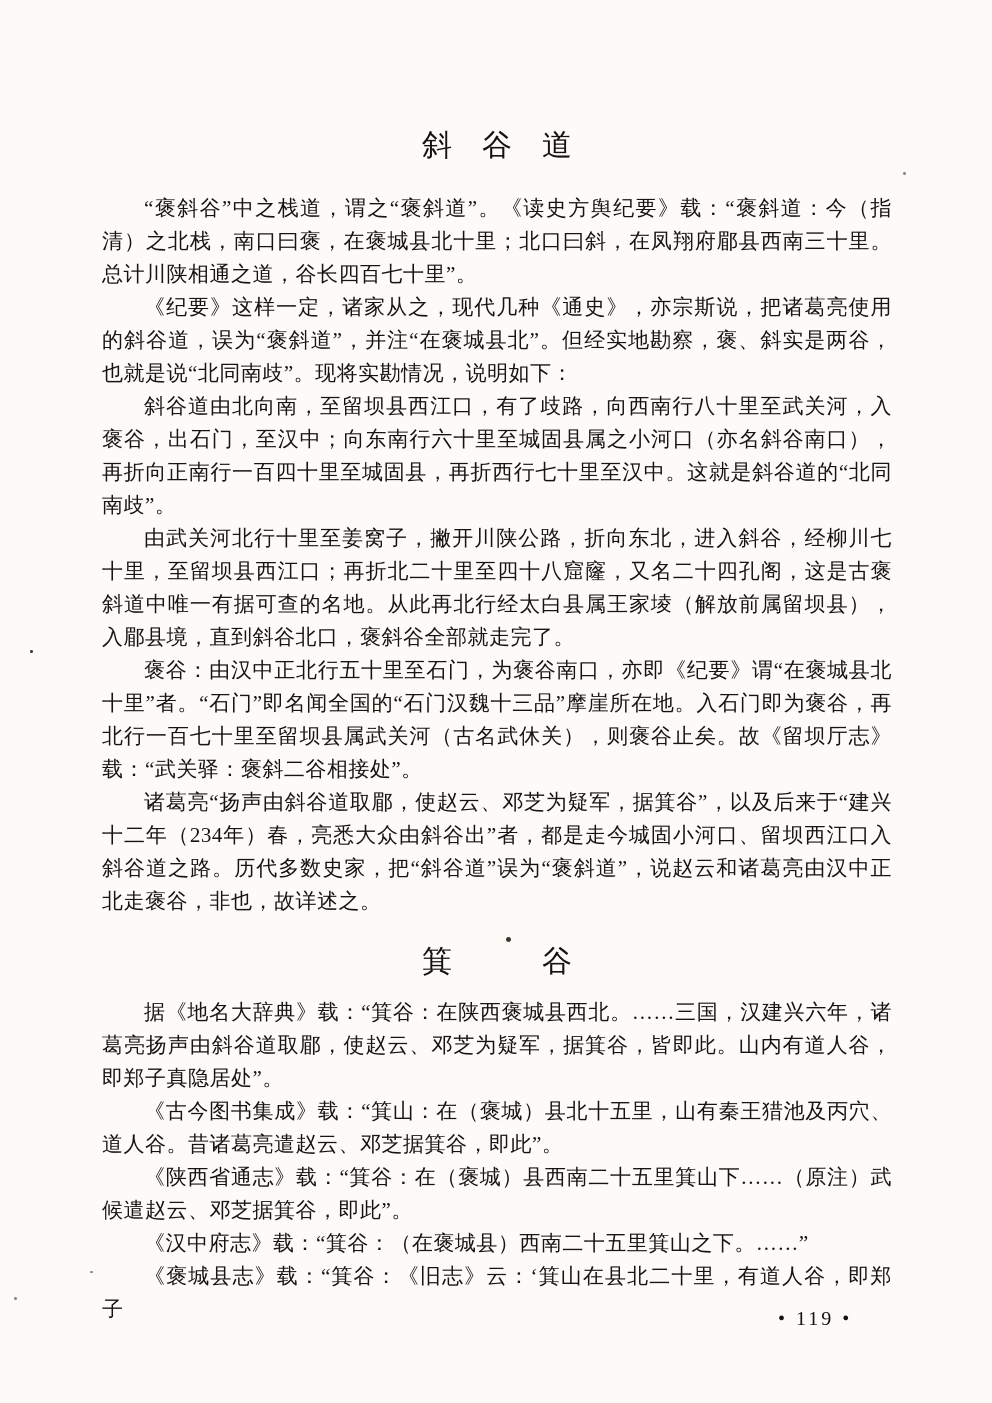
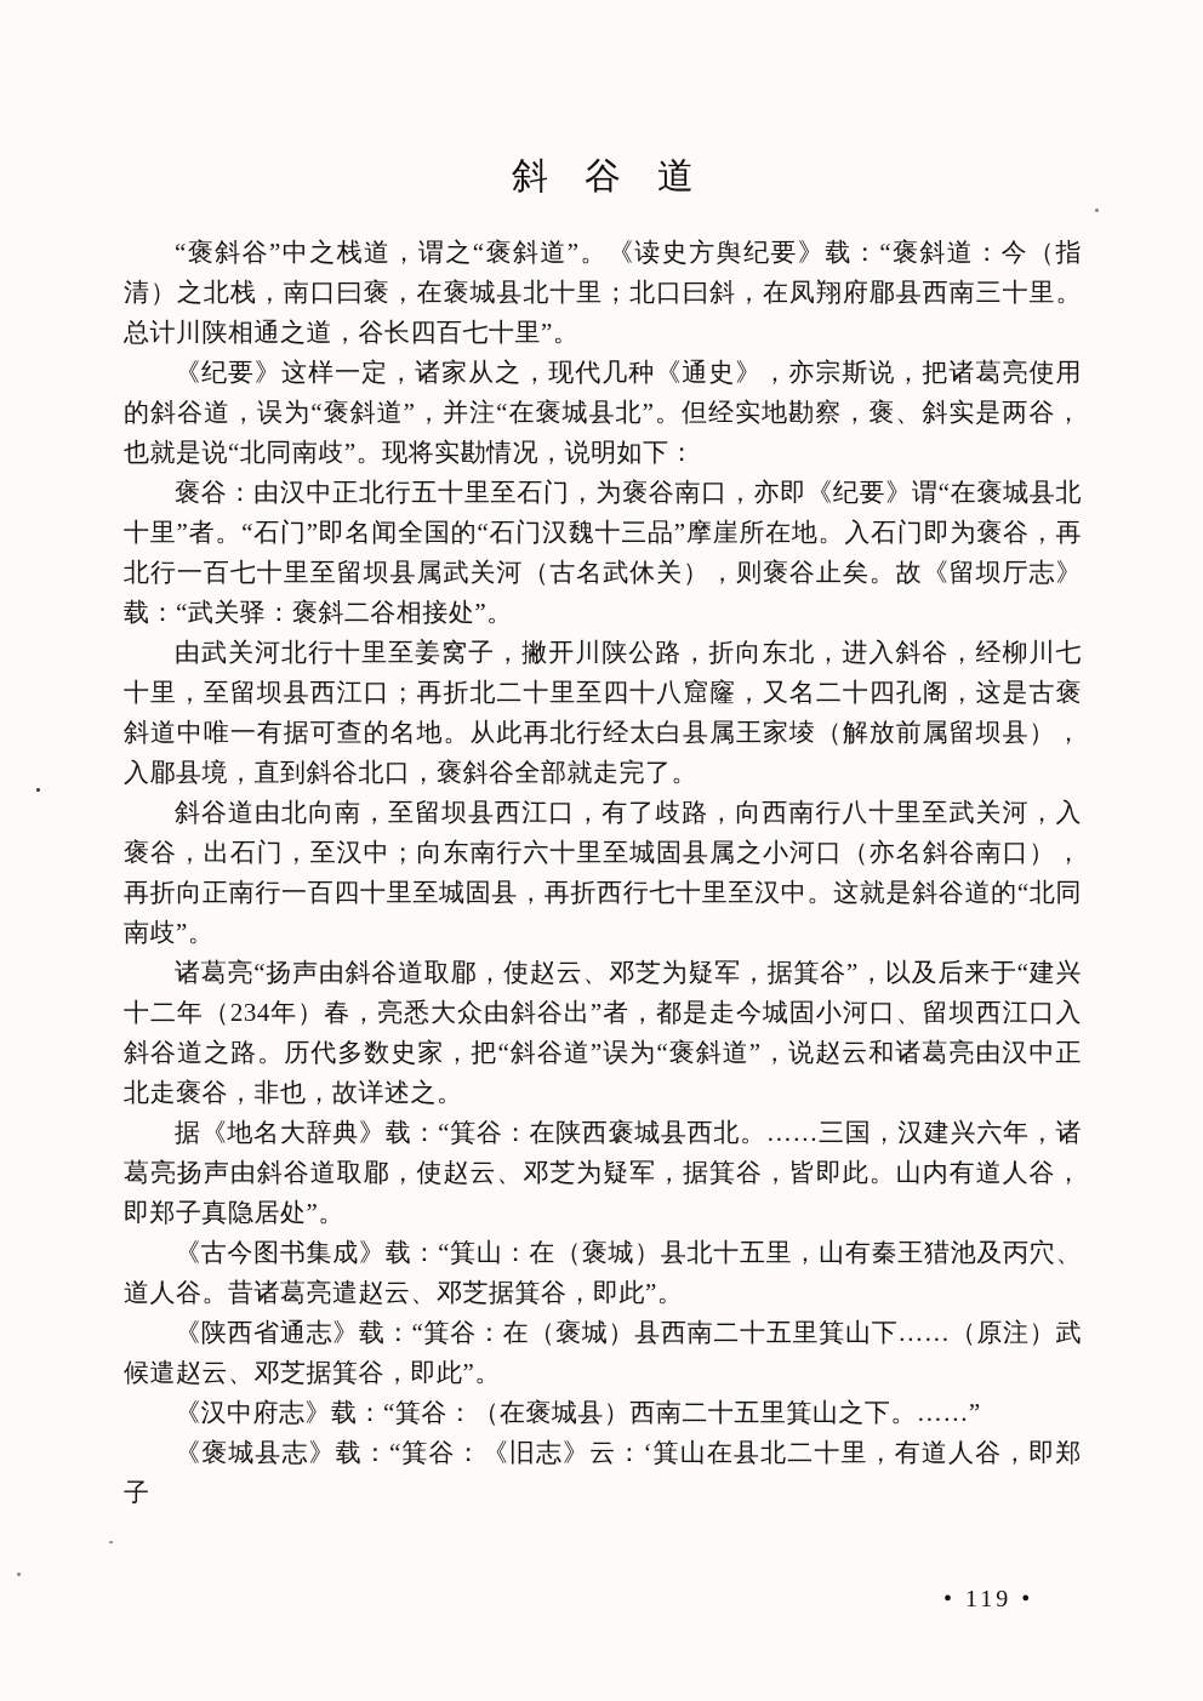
  斜 谷 道
  “褒斜谷”中之栈道，谓之“褒斜道”。《读史方舆纪要》载：“褒斜道：今（指清）之北栈，南口曰褒，在褒城县北十里；北口曰斜，在凤翔府郿县西南三十里。总计川陕相通之道，谷长四百七十里”。
  《纪要》这样一定，诸家从之，现代几种《通史》，亦宗斯说，把诸葛亮使用的斜谷道，误为“褒斜道”，并注“在褒城县北”。但经实地勘察，褒、斜实是两谷，也就是说“北同南歧”。现将实勘情况，说明如下：
- 斜谷道由北向南，至留坝县西江口，有了歧路，向西南行八十里至武关河，入褒谷，出石门，至汉中；向东南行六十里至城固县属之小河口（亦名斜谷南口），再折向正南行一百四十里至城固县，再折西行七十里至汉中。这就是斜谷道的“北同南歧”。
+ 褒谷：由汉中正北行五十里至石门，为褒谷南口，亦即《纪要》谓“在褒城县北十里”者。“石门”即名闻全国的“石门汉魏十三品”摩崖所在地。入石门即为褒谷，再北行一百七十里至留坝县属武关河（古名武休关），则褒谷止矣。故《留坝厅志》载：“武关驿：褒斜二谷相接处”。
  由武关河北行十里至姜窝子，撇开川陕公路，折向东北，进入斜谷，经柳川七十里，至留坝县西江口；再折北二十里至四十八窟窿，又名二十四孔阁，这是古褒斜道中唯一有据可查的名地。从此再北行经太白县属王家堎（解放前属留坝县），入郿县境，直到斜谷北口，褒斜谷全部就走完了。
- 褒谷：由汉中正北行五十里至石门，为褒谷南口，亦即《纪要》谓“在褒城县北十里”者。“石门”即名闻全国的“石门汉魏十三品”摩崖所在地。入石门即为褒谷，再北行一百七十里至留坝县属武关河（古名武休关），则褒谷止矣。故《留坝厅志》载：“武关驿：褒斜二谷相接处”。
+ 斜谷道由北向南，至留坝县西江口，有了歧路，向西南行八十里至武关河，入褒谷，出石门，至汉中；向东南行六十里至城固县属之小河口（亦名斜谷南口），再折向正南行一百四十里至城固县，再折西行七十里至汉中。这就是斜谷道的“北同南歧”。
  诸葛亮“扬声由斜谷道取郿，使赵云、邓芝为疑军，据箕谷”，以及后来于“建兴十二年（234年）春，亮悉大众由斜谷出”者，都是走今城固小河口、留坝西江口入斜谷道之路。历代多数史家，把“斜谷道”误为“褒斜道”，说赵云和诸葛亮由汉中正北走褒谷，非也，故详述之。
- 箕 谷
  据《地名大辞典》载：“箕谷：在陕西褒城县西北。……三国，汉建兴六年，诸葛亮扬声由斜谷道取郿，使赵云、邓芝为疑军，据箕谷，皆即此。山内有道人谷，即郑子真隐居处”。
  《古今图书集成》载：“箕山：在（褒城）县北十五里，山有秦王猎池及丙穴、道人谷。昔诸葛亮遣赵云、邓芝据箕谷，即此”。
  《陕西省通志》载：“箕谷：在（褒城）县西南二十五里箕山下……（原注）武候遣赵云、邓芝据箕谷，即此”。
  《汉中府志》载：“箕谷：（在褒城县）西南二十五里箕山之下。……”
  《褒城县志》载：“箕谷：《旧志》云：‘箕山在县北二十里，有道人谷，即郑子
  • 119 •
